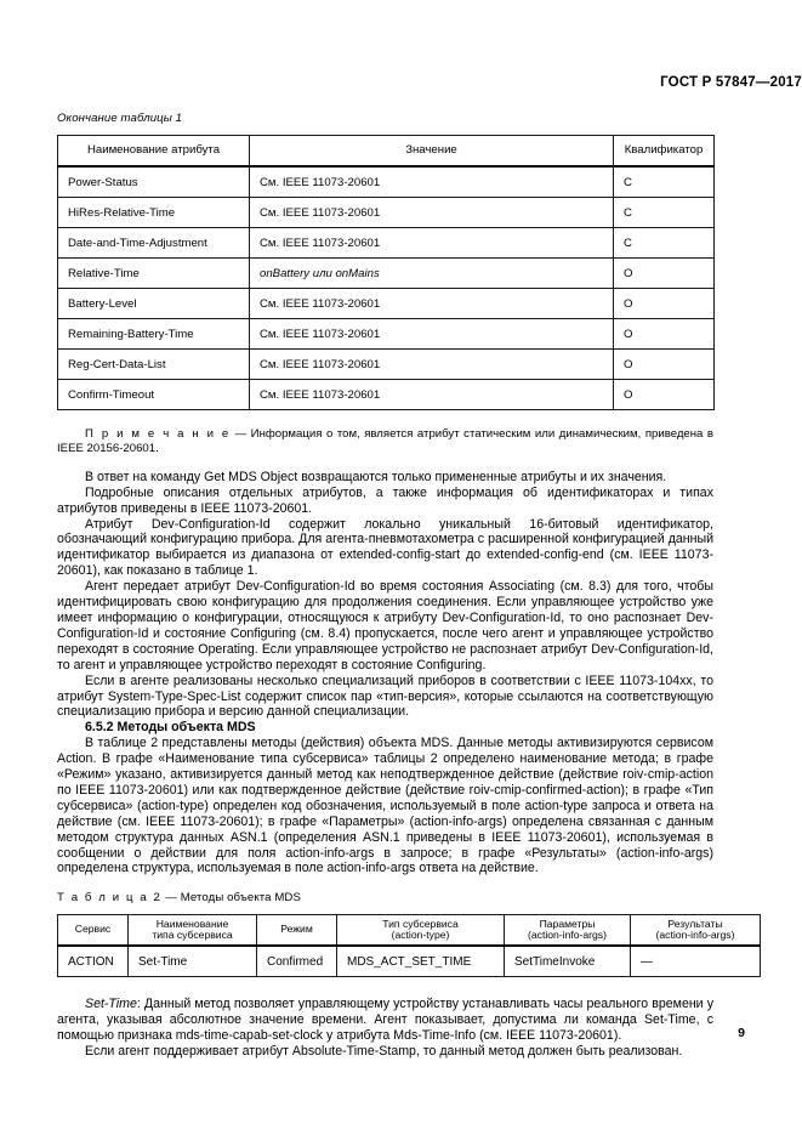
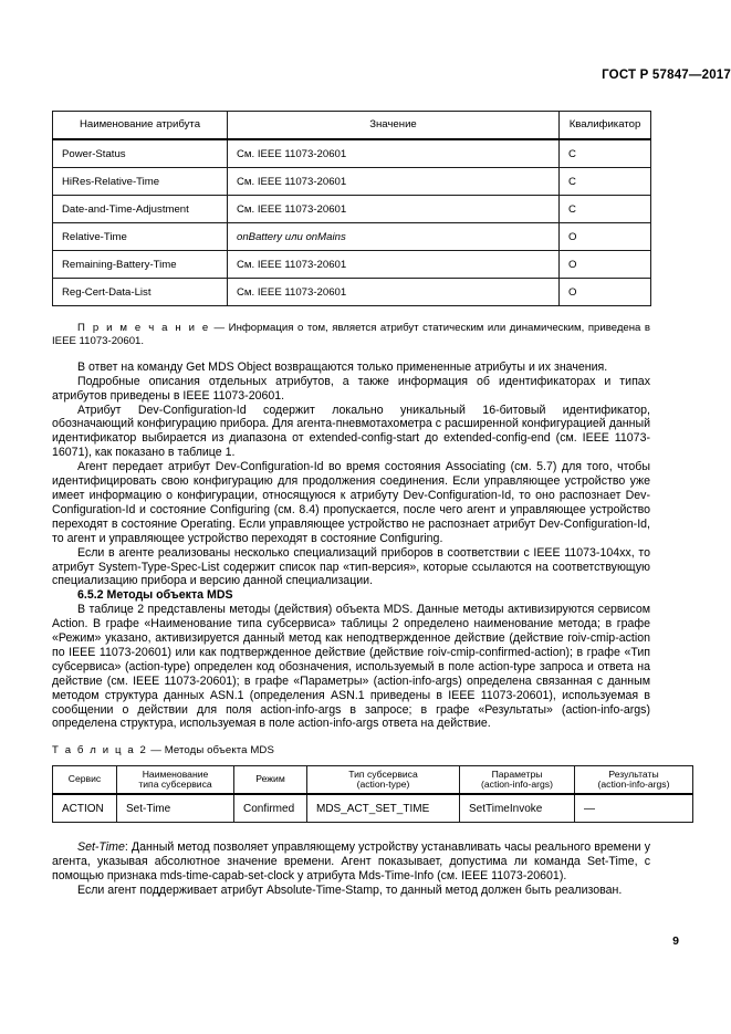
  ГОСТ Р 57847—2017
- Окончание таблицы 1
  Наименование атрибута	Значение	Квалификатор
  Power-Status	См. IEEE 11073-20601	C
  HiRes-Relative-Time	См. IEEE 11073-20601	C
  Date-and-Time-Adjustment	См. IEEE 11073-20601	C
  Relative-Time	onBattery или onMains	O
- Battery-Level	См. IEEE 11073-20601	O
  Remaining-Battery-Time	См. IEEE 11073-20601	O
  Reg-Cert-Data-List	См. IEEE 11073-20601	O
- Confirm-Timeout	См. IEEE 11073-20601	O
- П р и м е ч а н и е — Информация о том, является атрибут статическим или динамическим, приведена в IEEE 20156-20601.
+ П р и м е ч а н и е — Информация о том, является атрибут статическим или динамическим, приведена в IEEE 11073-20601.
  В ответ на команду Get MDS Object возвращаются только примененные атрибуты и их значения.
  Подробные описания отдельных атрибутов, а также информация об идентификаторах и типах атрибутов приведены в IEEE 11073-20601.
- Атрибут Dev-Configuration-Id содержит локально уникальный 16-битовый идентификатор, обозначающий конфигурацию прибора. Для агента-пневмотахометра с расширенной конфигурацией данный идентификатор выбирается из диапазона от extended-config-start до extended-config-end (см. IEEE 11073-20601), как показано в таблице 1.
+ Атрибут Dev-Configuration-Id содержит локально уникальный 16-битовый идентификатор, обозначающий конфигурацию прибора. Для агента-пневмотахометра с расширенной конфигурацией данный идентификатор выбирается из диапазона от extended-config-start до extended-config-end (см. IEEE 11073-16071), как показано в таблице 1.
- Агент передает атрибут Dev-Configuration-Id во время состояния Associating (см. 8.3) для того, чтобы идентифицировать свою конфигурацию для продолжения соединения. Если управляющее устройство уже имеет информацию о конфигурации, относящуюся к атрибуту Dev-Configuration-Id, то оно распознает Dev-Configuration-Id и состояние Configuring (см. 8.4) пропускается, после чего агент и управляющее устройство переходят в состояние Operating. Если управляющее устройство не распознает атрибут Dev-Configuration-Id, то агент и управляющее устройство переходят в состояние Configuring.
+ Агент передает атрибут Dev-Configuration-Id во время состояния Associating (см. 5.7) для того, чтобы идентифицировать свою конфигурацию для продолжения соединения. Если управляющее устройство уже имеет информацию о конфигурации, относящуюся к атрибуту Dev-Configuration-Id, то оно распознает Dev-Configuration-Id и состояние Configuring (см. 8.4) пропускается, после чего агент и управляющее устройство переходят в состояние Operating. Если управляющее устройство не распознает атрибут Dev-Configuration-Id, то агент и управляющее устройство переходят в состояние Configuring.
  Если в агенте реализованы несколько специализаций приборов в соответствии с IEEE 11073-104xx, то атрибут System-Type-Spec-List содержит список пар «тип-версия», которые ссылаются на соответствующую специализацию прибора и версию данной специализации.
  6.5.2 Методы объекта MDS
  В таблице 2 представлены методы (действия) объекта MDS. Данные методы активизируются сервисом Action. В графе «Наименование типа субсервиса» таблицы 2 определено наименование метода; в графе «Режим» указано, активизируется данный метод как неподтвержденное действие (действие roiv-cmip-action по IEEE 11073-20601) или как подтвержденное действие (действие roiv-cmip-confirmed-action); в графе «Тип субсервиса» (action-type) определен код обозначения, используемый в поле action-type запроса и ответа на действие (см. IEEE 11073-20601); в графе «Параметры» (action-info-args) определена связанная с данным методом структура данных ASN.1 (определения ASN.1 приведены в IEEE 11073-20601), используемая в сообщении о действии для поля action-info-args в запросе; в графе «Результаты» (action-info-args) определена структура, используемая в поле action-info-args ответа на действие.
  Т а б л и ц а 2 — Методы объекта MDS
  Сервис	Наименованиетипа субсервиса	Режим	Тип субсервиса(action-type)	Параметры(action-info-args)	Результаты(action-info-args)
  ACTION	Set-Time	Confirmed	MDS_ACT_SET_TIME	SetTimeInvoke	—
  Set-Time: Данный метод позволяет управляющему устройству устанавливать часы реального времени у агента, указывая абсолютное значение времени. Агент показывает, допустима ли команда Set-Time, с помощью признака mds-time-capab-set-clock у атрибута Mds-Time-Info (см. IEEE 11073-20601).
  Если агент поддерживает атрибут Absolute-Time-Stamp, то данный метод должен быть реализован.
  9
